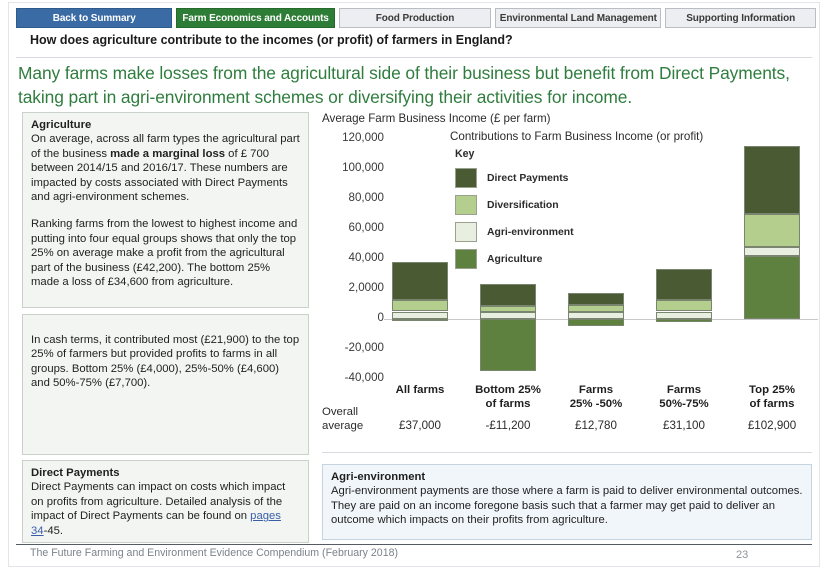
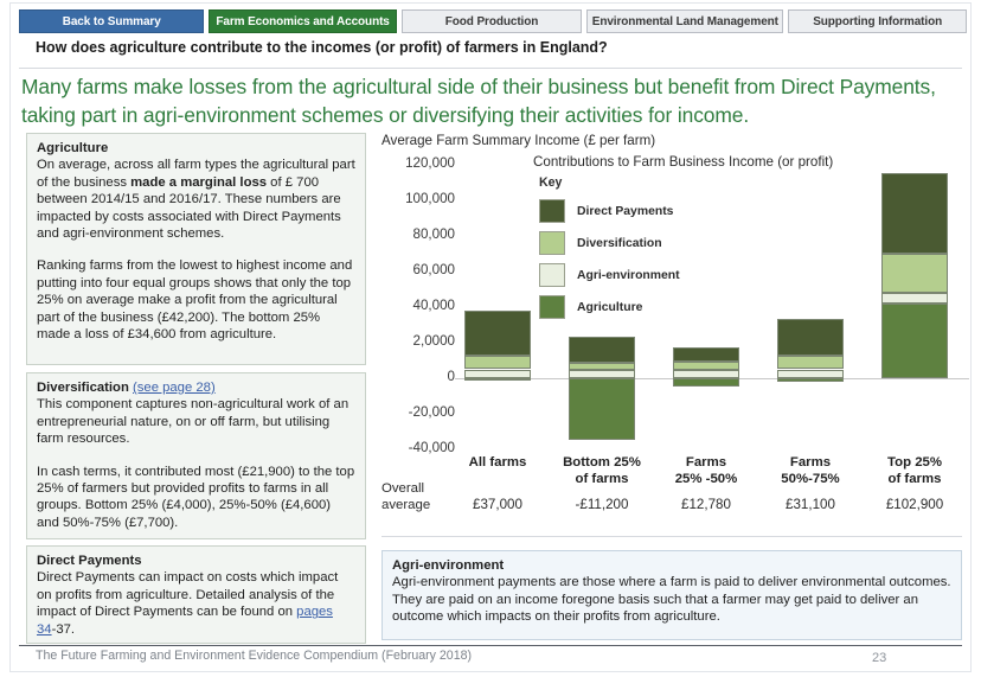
  Back to Summary
  Farm Economics and Accounts
  Food Production
  Environmental Land Management
  Supporting Information
  How does agriculture contribute to the incomes (or profit) of farmers in England?
  Many farms make losses from the agricultural side of their business but benefit from Direct Payments, taking part in agri-environment schemes or diversifying their activities for income.
  Agriculture
  On average, across all farm types the agricultural part of the business made a marginal loss of £ 700 between 2014/15 and 2016/17. These numbers are impacted by costs associated with Direct Payments and agri-environment schemes.
  Ranking farms from the lowest to highest income and putting into four equal groups shows that only the top 25% on average make a profit from the agricultural part of the business (£42,200). The bottom 25% made a loss of £34,600 from agriculture.
+ Diversification (see page 28)
+ This component captures non-agricultural work of an entrepreneurial nature, on or off farm, but utilising farm resources.
  In cash terms, it contributed most (£21,900) to the top 25% of farmers but provided profits to farms in all groups. Bottom 25% (£4,000), 25%-50% (£4,600) and 50%-75% (£7,700).
  Direct Payments
- Direct Payments can impact on costs which impact on profits from agriculture. Detailed analysis of the impact of Direct Payments can be found on pages 34-45.
+ Direct Payments can impact on costs which impact on profits from agriculture. Detailed analysis of the impact of Direct Payments can be found on pages 34-37.
  Agri-environment
  Agri-environment payments are those where a farm is paid to deliver environmental outcomes. They are paid on an income foregone basis such that a farmer may get paid to deliver an outcome which impacts on their profits from agriculture.
- Average Farm Business Income (£ per farm)
+ Average Farm Summary Income (£ per farm)
  Contributions to Farm Business Income (or profit)
  Key
  Direct Payments
  Diversification
  Agri-environment
  Agriculture
  120,000
  100,000
  80,000
  60,000
  40,000
  2,0000
  0
  -20,000
  -40,000
  All farms
  Bottom 25%
  of farms
  Farms
  25% -50%
  Farms
  50%-75%
  Top 25%
  of farms
  Overall average
  £37,000
  -£11,200
  £12,780
  £31,100
  £102,900
  The Future Farming and Environment Evidence Compendium (February 2018)
  23
